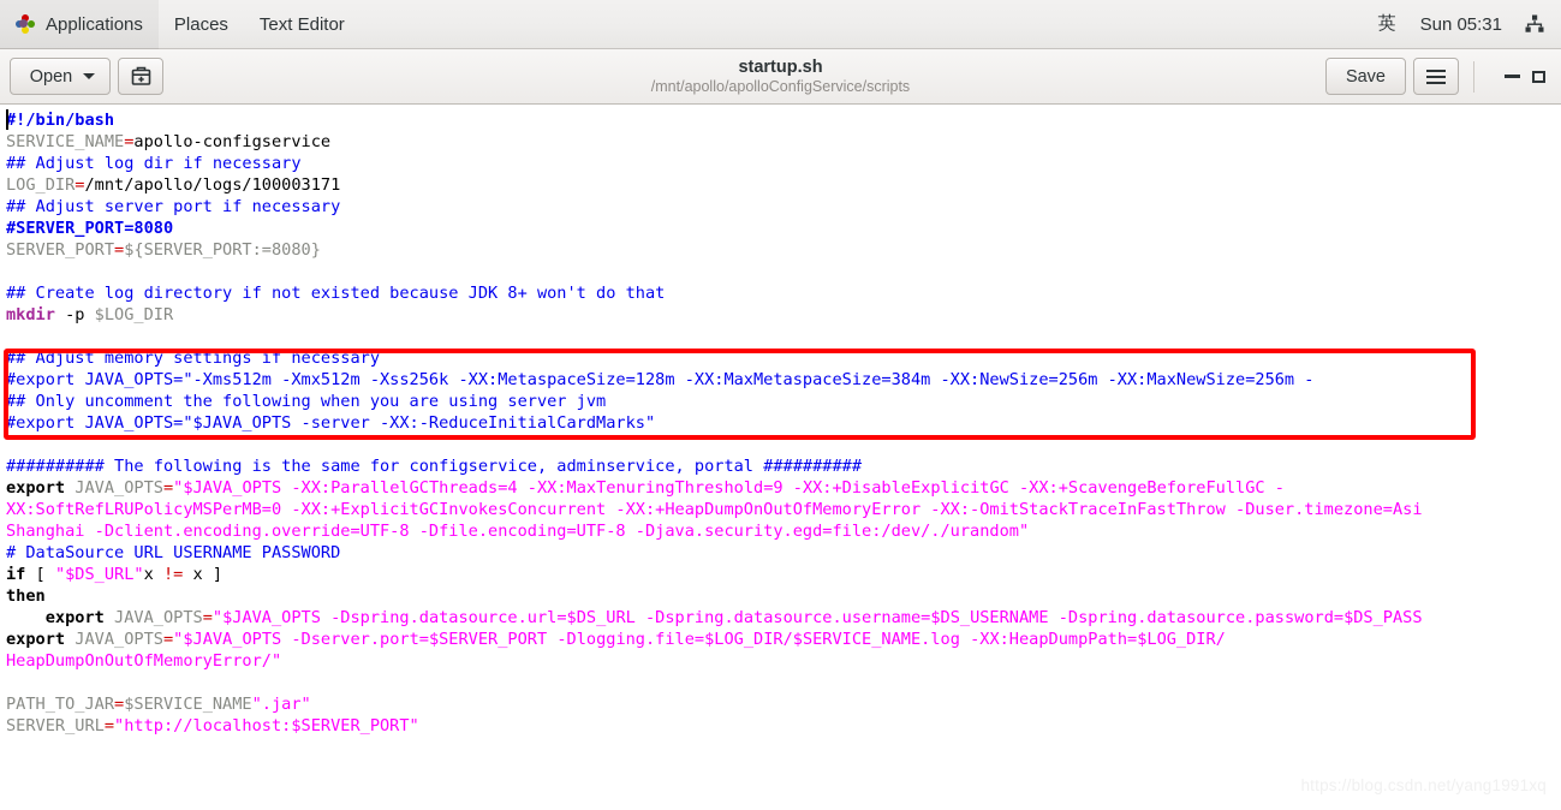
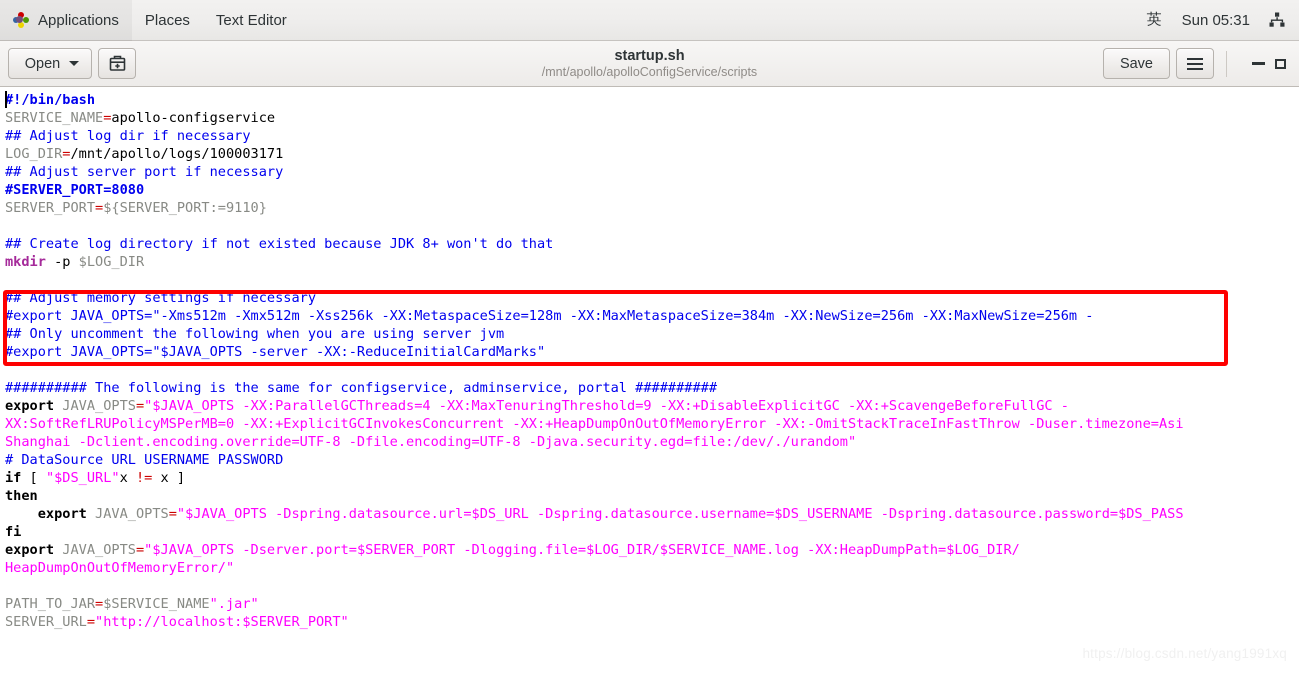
  Applications
  Places
  Text Editor
  英
  Sun 05:31
  Open
  startup.sh
  /mnt/apollo/apolloConfigService/scripts
  Save
  #!/bin/bash
  SERVICE_NAME=apollo-configservice
  ## Adjust log dir if necessary
  LOG_DIR=/mnt/apollo/logs/100003171
  ## Adjust server port if necessary
  #SERVER_PORT=8080
- SERVER_PORT=${SERVER_PORT:=8080}
+ SERVER_PORT=${SERVER_PORT:=9110}
  ## Create log directory if not existed because JDK 8+ won't do that
  mkdir -p $LOG_DIR
  ## Adjust memory settings if necessary
  #export JAVA_OPTS="-Xms512m -Xmx512m -Xss256k -XX:MetaspaceSize=128m -XX:MaxMetaspaceSize=384m -XX:NewSize=256m -XX:MaxNewSize=256m -
  ## Only uncomment the following when you are using server jvm
  #export JAVA_OPTS="$JAVA_OPTS -server -XX:-ReduceInitialCardMarks"
  ########## The following is the same for configservice, adminservice, portal ##########
  export JAVA_OPTS="$JAVA_OPTS -XX:ParallelGCThreads=4 -XX:MaxTenuringThreshold=9 -XX:+DisableExplicitGC -XX:+ScavengeBeforeFullGC -
  XX:SoftRefLRUPolicyMSPerMB=0 -XX:+ExplicitGCInvokesConcurrent -XX:+HeapDumpOnOutOfMemoryError -XX:-OmitStackTraceInFastThrow -Duser.timezone=Asi
  Shanghai -Dclient.encoding.override=UTF-8 -Dfile.encoding=UTF-8 -Djava.security.egd=file:/dev/./urandom"
  # DataSource URL USERNAME PASSWORD
  if [ "$DS_URL"x != x ]
  then
  export JAVA_OPTS="$JAVA_OPTS -Dspring.datasource.url=$DS_URL -Dspring.datasource.username=$DS_USERNAME -Dspring.datasource.password=$DS_PASS
+ fi
  export JAVA_OPTS="$JAVA_OPTS -Dserver.port=$SERVER_PORT -Dlogging.file=$LOG_DIR/$SERVICE_NAME.log -XX:HeapDumpPath=$LOG_DIR/
  HeapDumpOnOutOfMemoryError/"
  PATH_TO_JAR=$SERVICE_NAME".jar"
  SERVER_URL="http://localhost:$SERVER_PORT"
